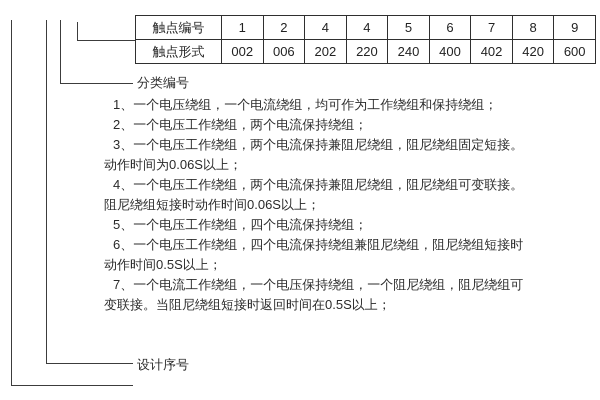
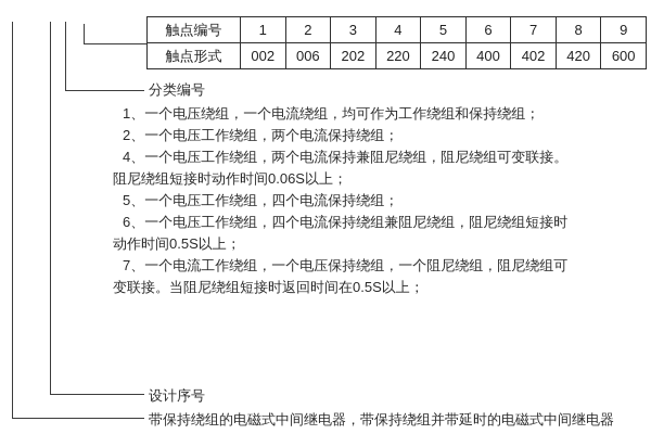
- 触点编号	1	2	4	4	5	6	7	8	9
+ 触点编号	1	2	3	4	5	6	7	8	9
  触点形式	002	006	202	220	240	400	402	420	600
  分类编号
  1、一个电压绕组，一个电流绕组，均可作为工作绕组和保持绕组；
  2、一个电压工作绕组，两个电流保持绕组；
- 3、一个电压工作绕组，两个电流保持兼阻尼绕组，阻尼绕组固定短接。
- 动作时间为0.06S以上；
  4、一个电压工作绕组，两个电流保持兼阻尼绕组，阻尼绕组可变联接。
  阻尼绕组短接时动作时间0.06S以上；
  5、一个电压工作绕组，四个电流保持绕组；
  6、一个电压工作绕组，四个电流保持绕组兼阻尼绕组，阻尼绕组短接时
  动作时间0.5S以上；
  7、一个电流工作绕组，一个电压保持绕组，一个阻尼绕组，阻尼绕组可
  变联接。当阻尼绕组短接时返回时间在0.5S以上；
  设计序号
+ 带保持绕组的电磁式中间继电器，带保持绕组并带延时的电磁式中间继电器
